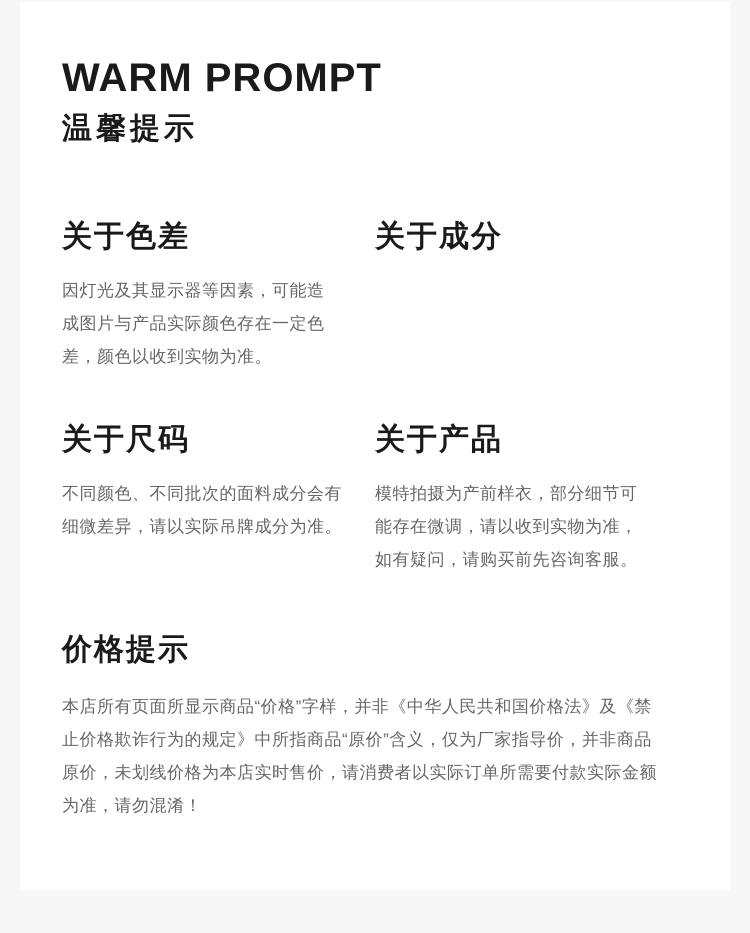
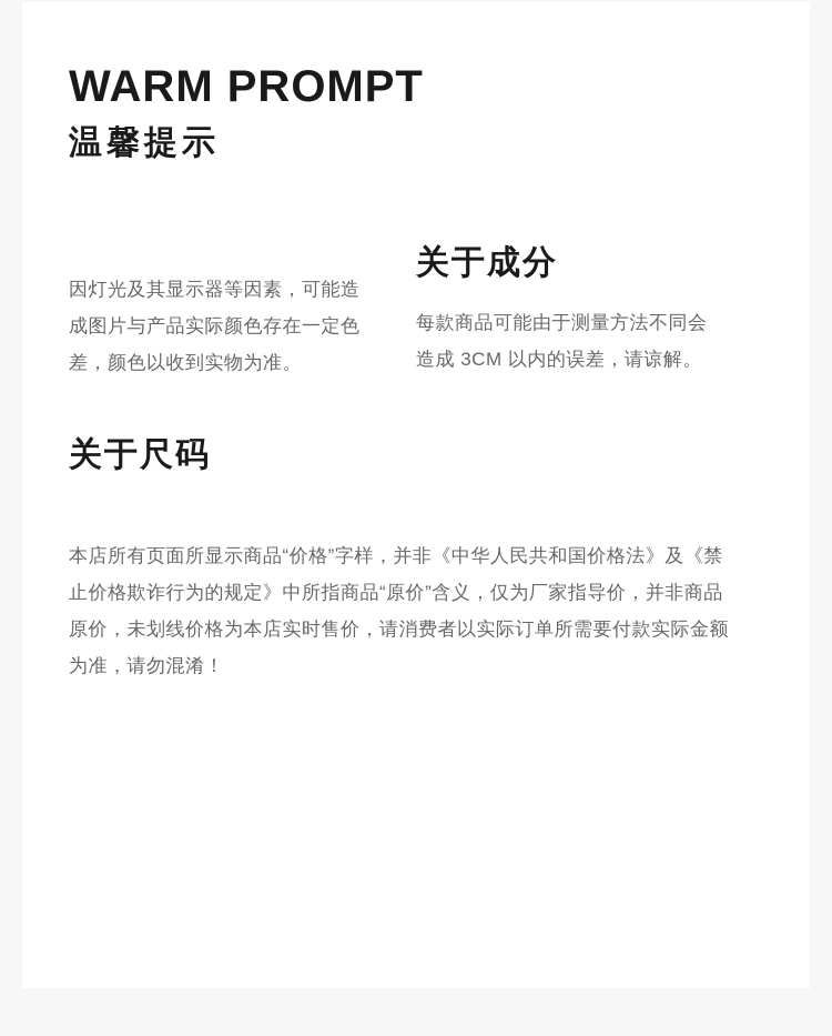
  WARM PROMPT
  温馨提示
- 关于色差
  因灯光及其显示器等因素，可能造
  成图片与产品实际颜色存在一定色
  差，颜色以收到实物为准。
  关于成分
+ 每款商品可能由于测量方法不同会
+ 造成 3CM 以内的误差，请谅解。
  关于尺码
- 不同颜色、不同批次的面料成分会有
- 细微差异，请以实际吊牌成分为准。
- 关于产品
- 模特拍摄为产前样衣，部分细节可
- 能存在微调，请以收到实物为准，
- 如有疑问，请购买前先咨询客服。
- 价格提示
  本店所有页面所显示商品“价格”字样，并非《中华人民共和国价格法》及《禁
  止价格欺诈行为的规定》中所指商品“原价”含义，仅为厂家指导价，并非商品
  原价，未划线价格为本店实时售价，请消费者以实际订单所需要付款实际金额
  为准，请勿混淆！
